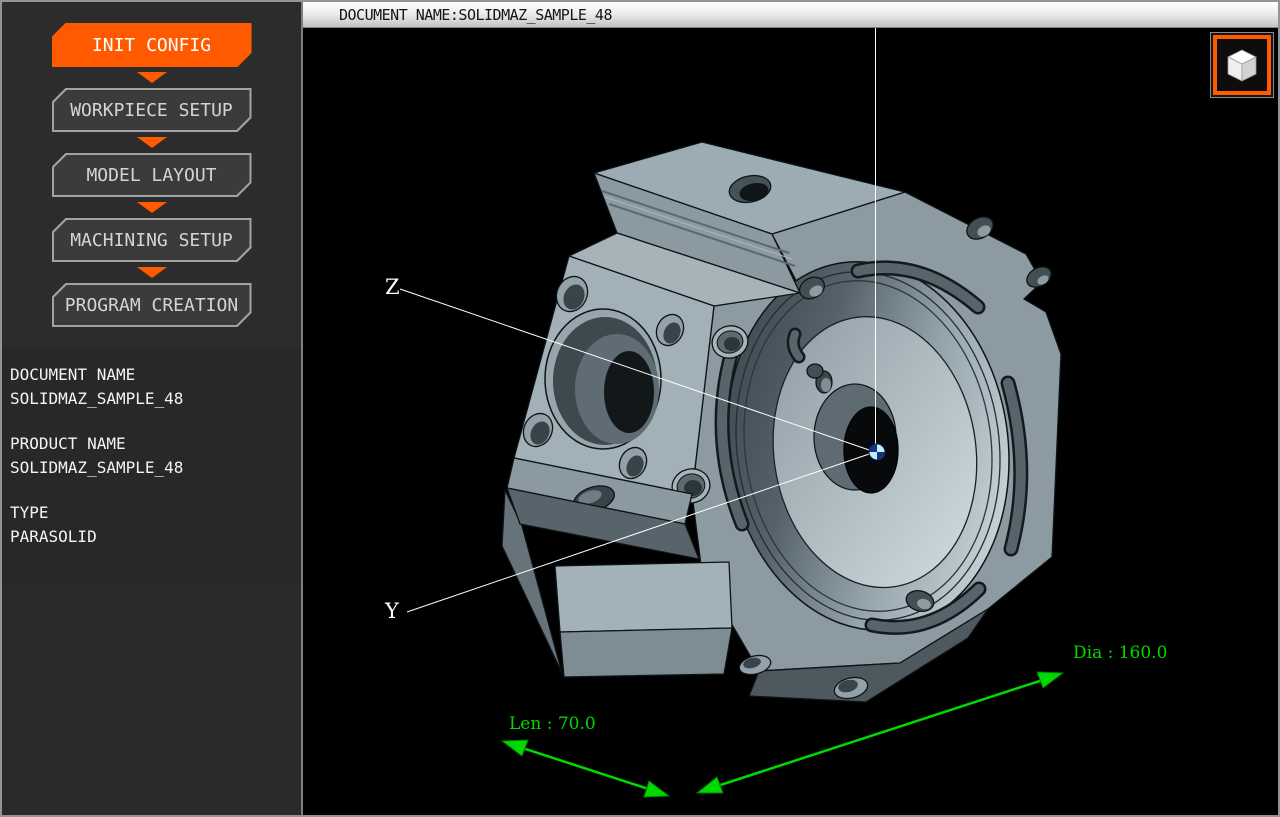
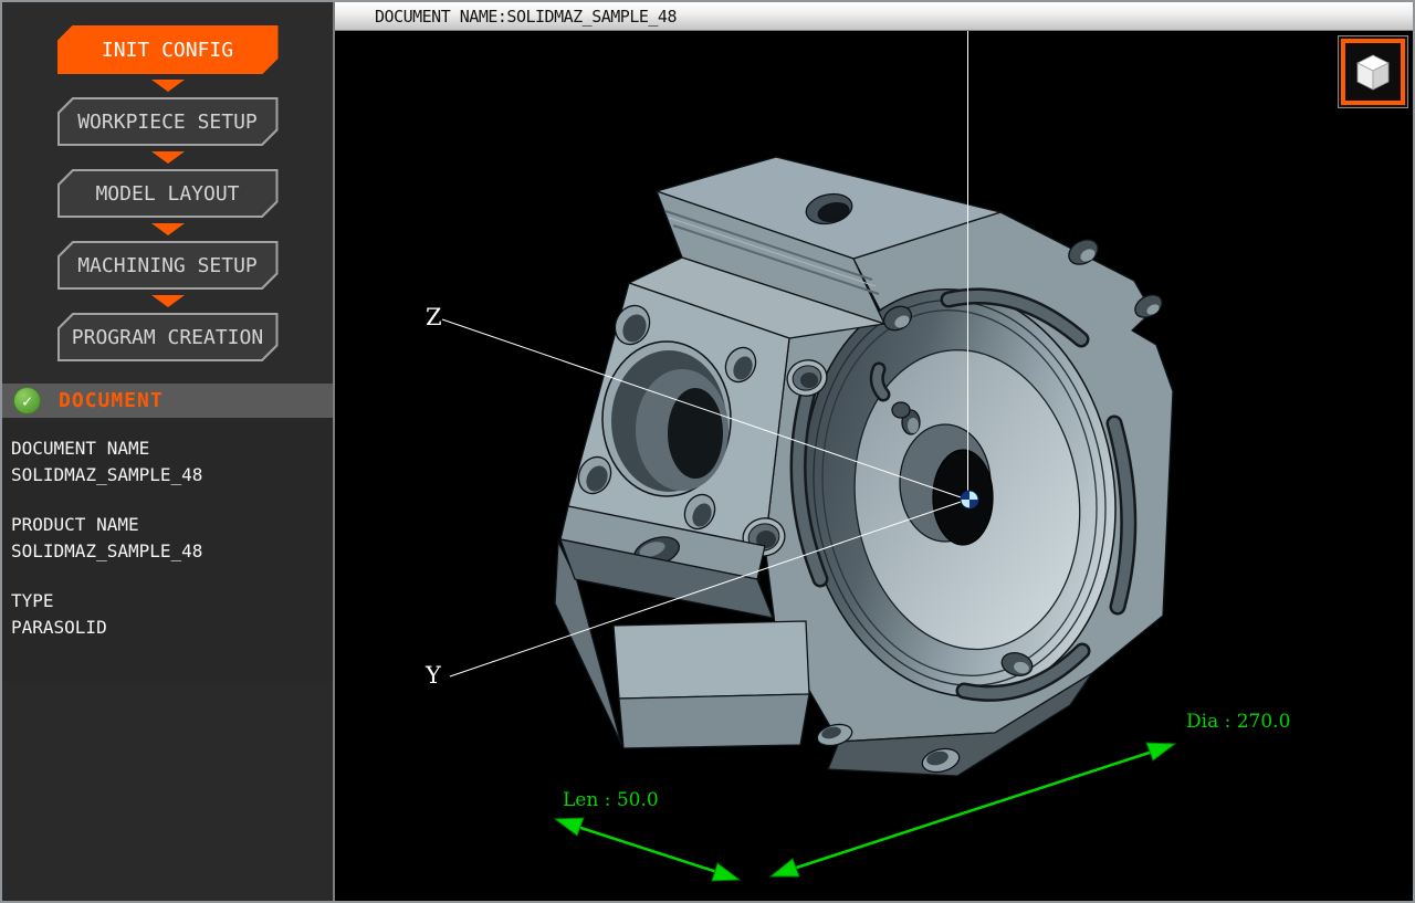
  INIT CONFIG
  WORKPIECE SETUP
  MODEL LAYOUT
  MACHINING SETUP
  PROGRAM CREATION
+ ✓
+ DOCUMENT
  DOCUMENT NAME
  SOLIDMAZ_SAMPLE_48
  PRODUCT NAME
  SOLIDMAZ_SAMPLE_48
  TYPE
  PARASOLID
  DOCUMENT NAME:SOLIDMAZ_SAMPLE_48
  Z
  Y
- Len : 70.0
+ Len : 50.0
- Dia : 160.0
+ Dia : 270.0
